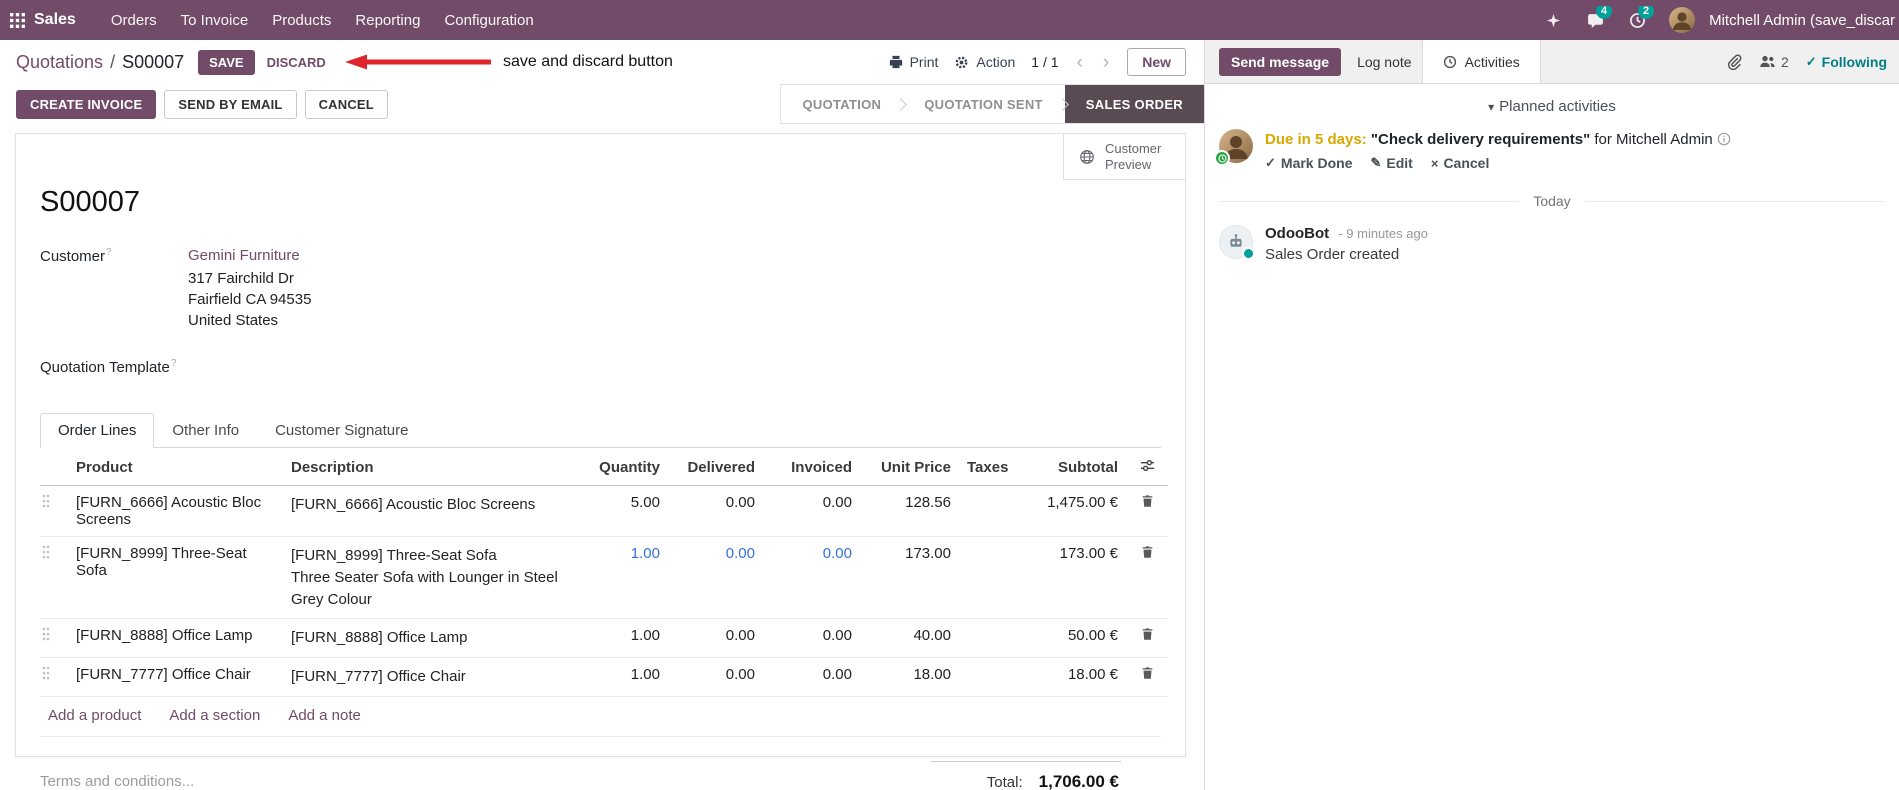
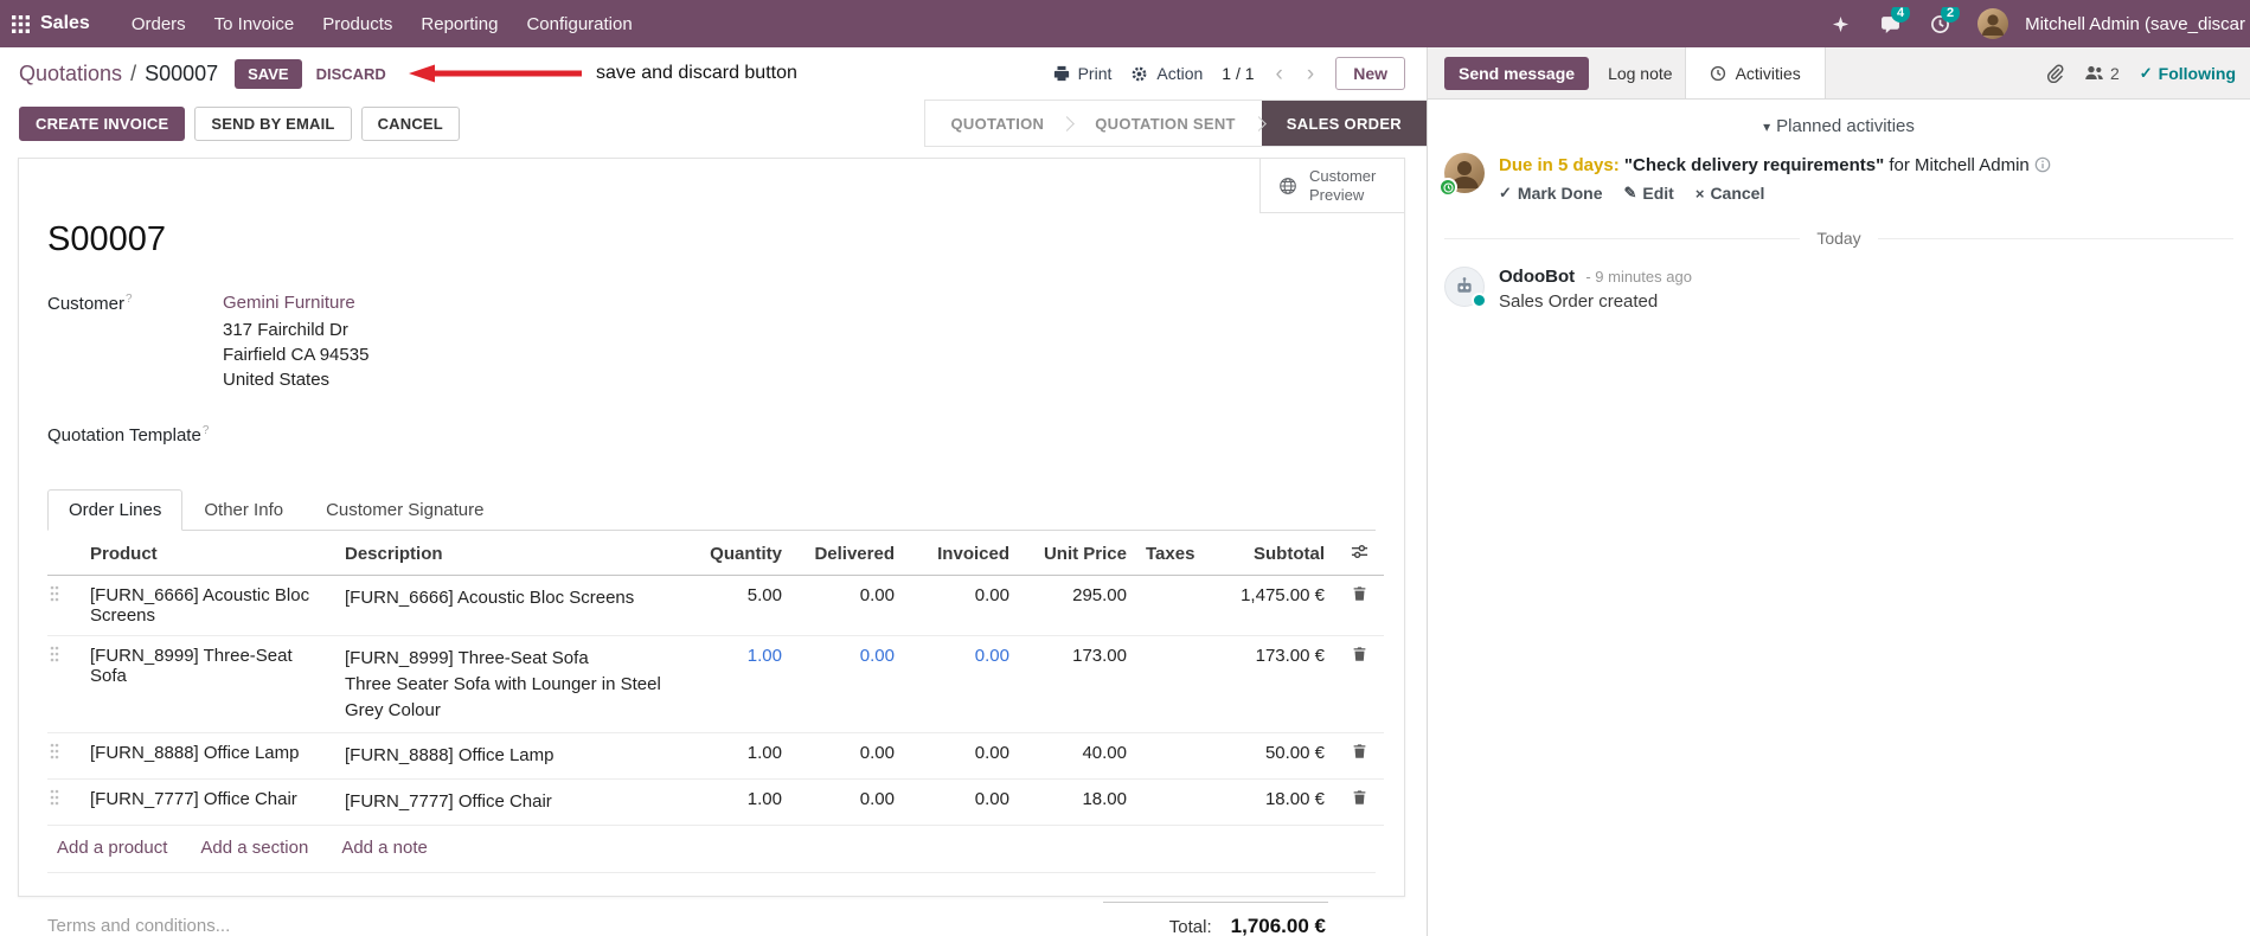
  Sales
  Orders
  To Invoice
  Products
  Reporting
  Configuration
  4
  2
  Mitchell Admin (save_discar
  Quotations
  /
  S00007
  SAVE
  DISCARD
  save and discard button
  Print
  Action
  1 / 1
  ‹
  ›
  New
  CREATE INVOICE
  SEND BY EMAIL
  CANCEL
  QUOTATION
  QUOTATION SENT
  SALES ORDER
  Customer Preview
  S00007
  Customer?
  Gemini Furniture
  317 Fairchild Dr
  Fairfield CA 94535
  United States
  Quotation Template?
  Order Lines
  Other Info
  Customer Signature
  	Product	Description	Quantity	Delivered	Invoiced	Unit Price	Taxes	Subtotal
- 	[FURN_6666] Acoustic Bloc Screens	[FURN_6666] Acoustic Bloc Screens	5.00	0.00	0.00	128.56		1,475.00 €
+ 	[FURN_6666] Acoustic Bloc Screens	[FURN_6666] Acoustic Bloc Screens	5.00	0.00	0.00	295.00		1,475.00 €
  	[FURN_8999] Three-Seat Sofa	[FURN_8999] Three-Seat SofaThree Seater Sofa with Lounger in Steel Grey Colour	1.00	0.00	0.00	173.00		173.00 €
  	[FURN_8888] Office Lamp	[FURN_8888] Office Lamp	1.00	0.00	0.00	40.00		50.00 €
  	[FURN_7777] Office Chair	[FURN_7777] Office Chair	1.00	0.00	0.00	18.00		18.00 €
  Add a product
  Add a section
  Add a note
  Terms and conditions...
  Total:
  1,706.00 €
  Send message
  Log note
  Activities
  2
  ✓
  Following
  ▾ Planned activities
  Due in 5 days: "Check delivery requirements" for Mitchell Admin
  ✓
  Mark Done
  ✎
  Edit
  ×
  Cancel
  Today
  OdooBot - 9 minutes ago
  Sales Order created
